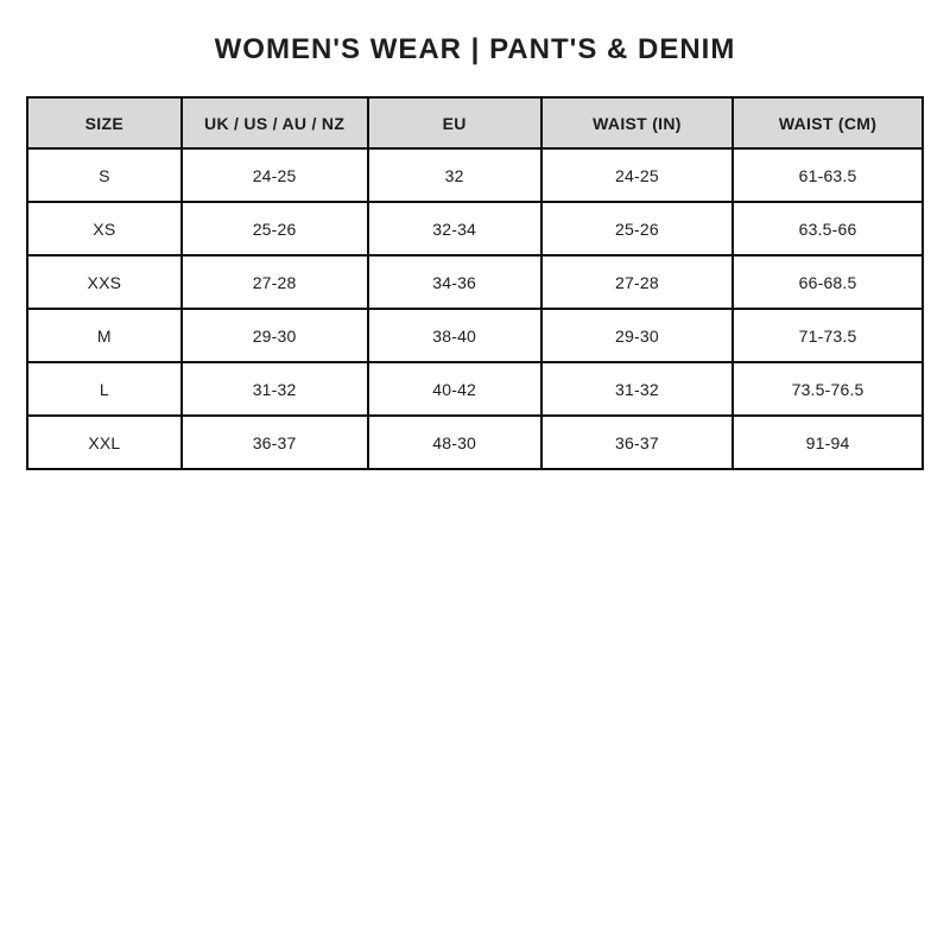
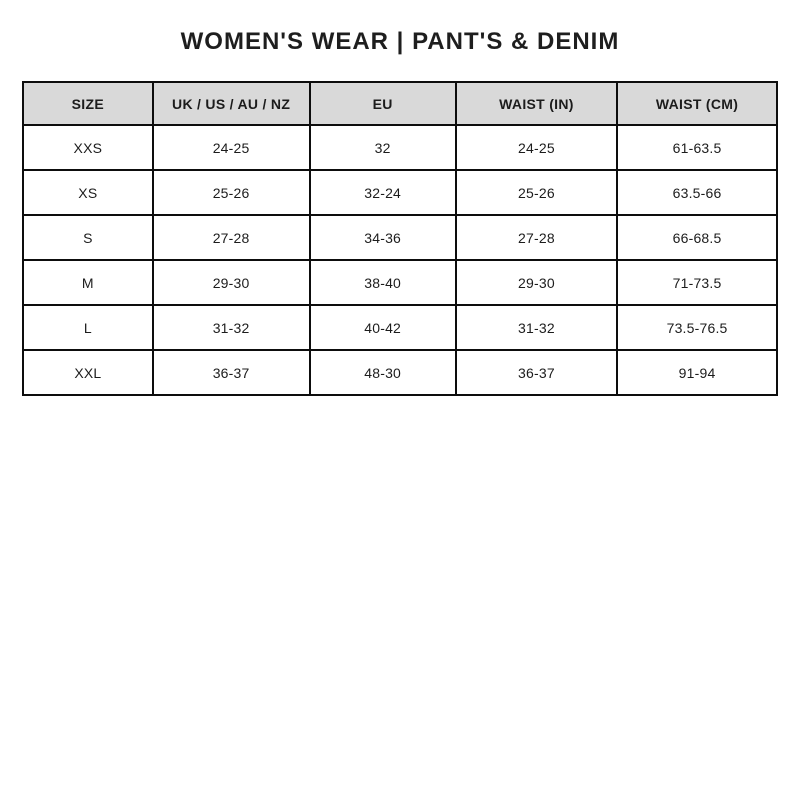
  WOMEN'S WEAR | PANT'S & DENIM
  SIZE	UK / US / AU / NZ	EU	WAIST (IN)	WAIST (CM)
- S	24-25	32	24-25	61-63.5
+ XXS	24-25	32	24-25	61-63.5
- XS	25-26	32-34	25-26	63.5-66
+ XS	25-26	32-24	25-26	63.5-66
- XXS	27-28	34-36	27-28	66-68.5
+ S	27-28	34-36	27-28	66-68.5
  M	29-30	38-40	29-30	71-73.5
  L	31-32	40-42	31-32	73.5-76.5
  XXL	36-37	48-30	36-37	91-94
